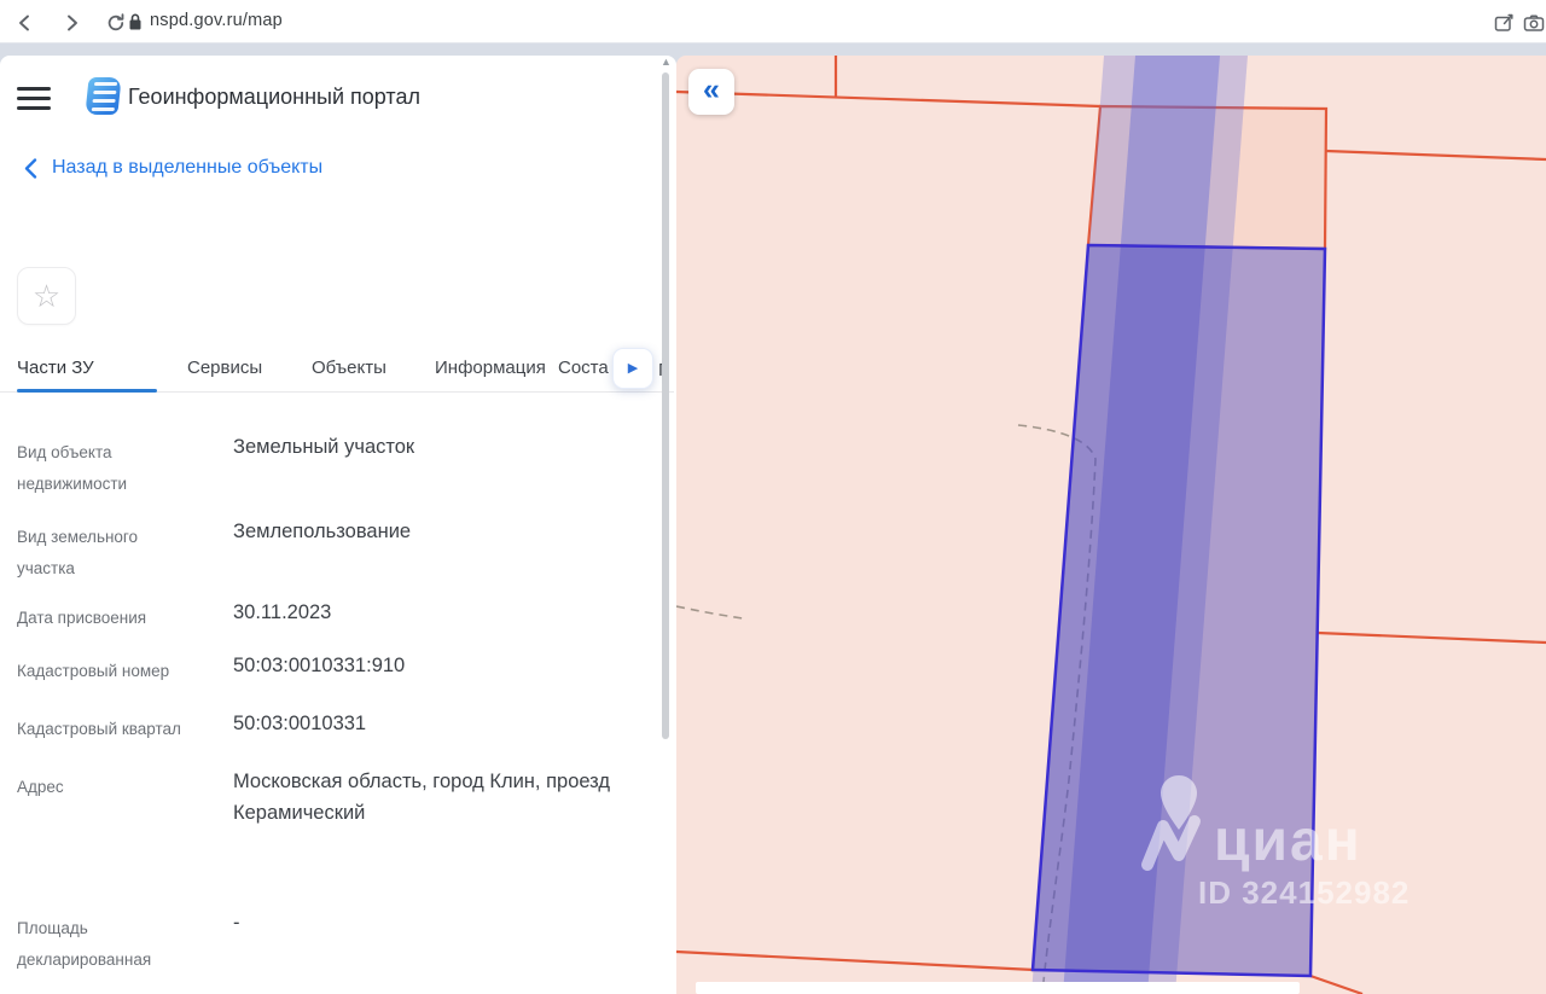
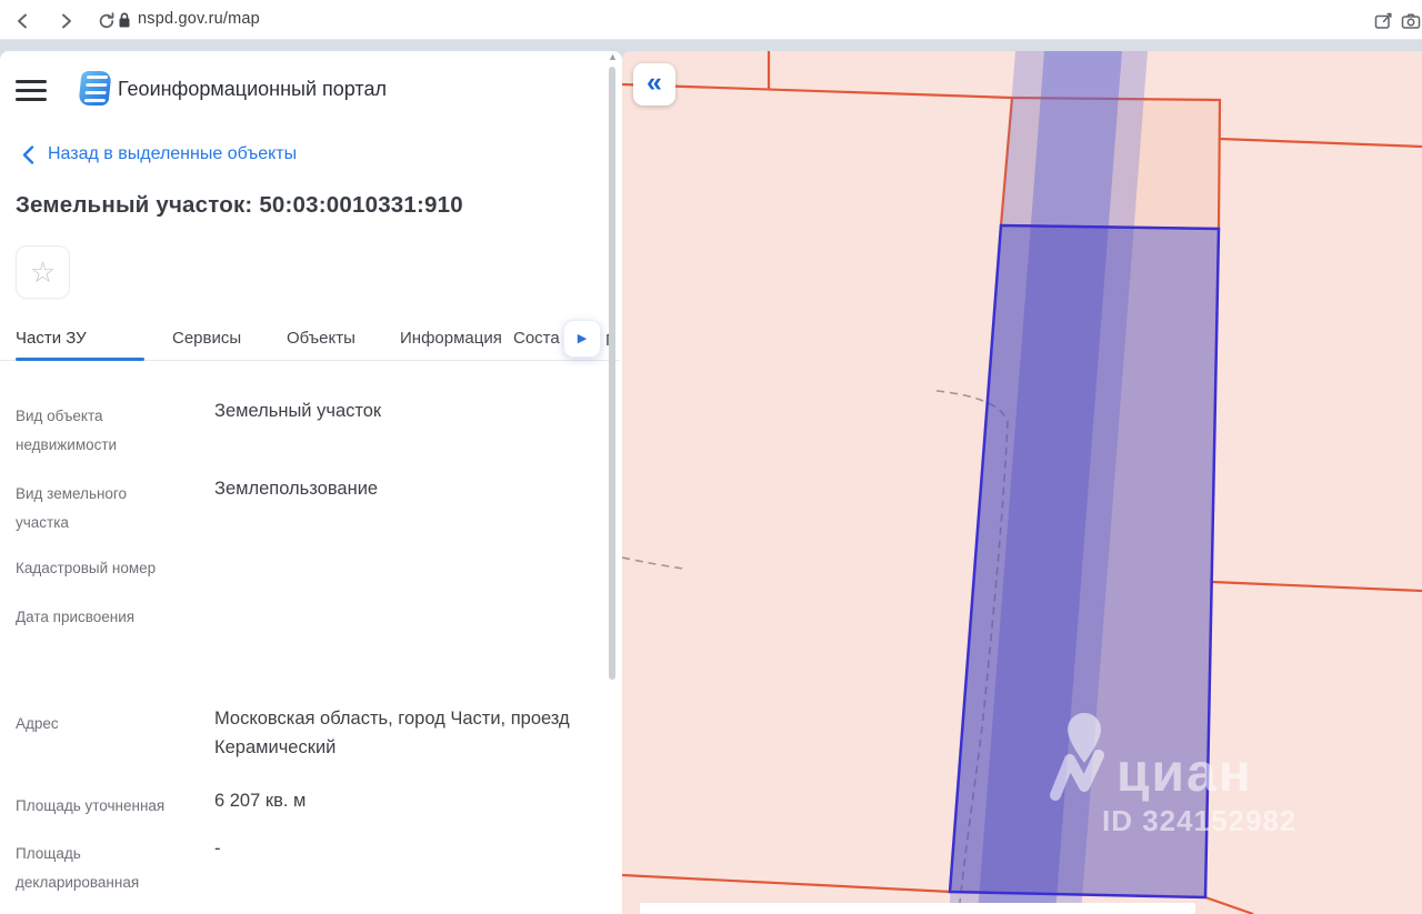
  nspd.gov.ru/map
  Геоинформационный портал
  Назад в выделенные объекты
+ Земельный участок: 50:03:0010331:910
  ☆
  Части ЗУ
  Сервисы
  Объекты
  Информация
  Соста
  ▶
  Вид объекта недвижимости
  Земельный участок
  Вид земельного участка
  Землепользование
- Дата присвоения
+ Кадастровый номер
- 30.11.2023
- Кадастровый номер
+ Дата присвоения
- 50:03:0010331:910
- Кадастровый квартал
- 50:03:0010331
  Адрес
- Московская область, город Клин, проезд Керамический
+ Московская область, город Части, проезд Керамический
+ Площадь уточненная
+ 6 207 кв. м
  Площадь декларированная
  -
  ▲
  циан
  ID 324152982
  «
